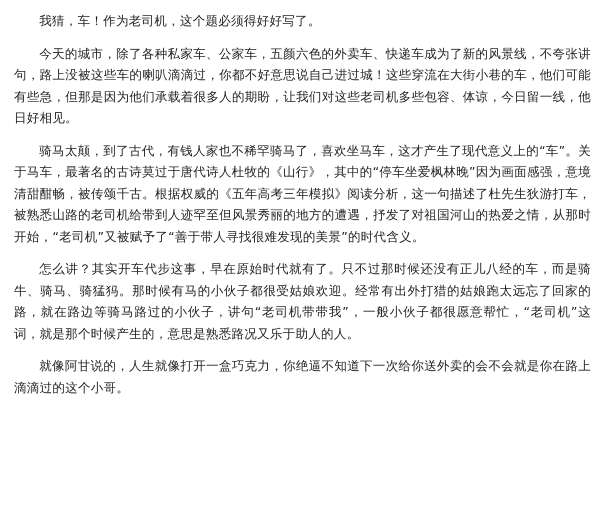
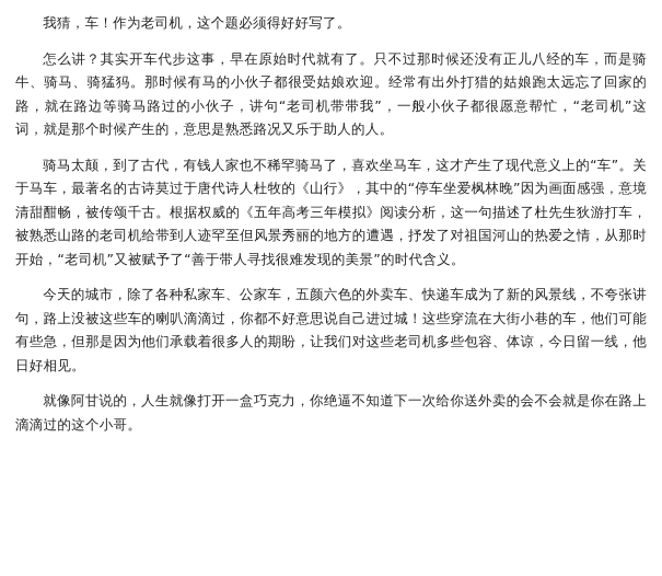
  我猜，车！作为老司机，这个题必须得好好写了。
- 今天的城市，除了各种私家车、公家车，五颜六色的外卖车、快递车成为了新的风景线，不夸张讲句，路上没被这些车的喇叭滴滴过，你都不好意思说自己进过城！这些穿流在大街小巷的车，他们可能有些急，但那是因为他们承载着很多人的期盼，让我们对这些老司机多些包容、体谅，今日留一线，他日好相见。
+ 怎么讲？其实开车代步这事，早在原始时代就有了。只不过那时候还没有正儿八经的车，而是骑牛、骑马、骑猛犸。那时候有马的小伙子都很受姑娘欢迎。经常有出外打猎的姑娘跑太远忘了回家的路，就在路边等骑马路过的小伙子，讲句“老司机带带我”，一般小伙子都很愿意帮忙，“老司机”这词，就是那个时候产生的，意思是熟悉路况又乐于助人的人。
  骑马太颠，到了古代，有钱人家也不稀罕骑马了，喜欢坐马车，这才产生了现代意义上的“车”。关于马车，最著名的古诗莫过于唐代诗人杜牧的《山行》，其中的“停车坐爱枫林晚”因为画面感强，意境清甜酣畅，被传颂千古。根据权威的《五年高考三年模拟》阅读分析，这一句描述了杜先生狄游打车，被熟悉山路的老司机给带到人迹罕至但风景秀丽的地方的遭遇，抒发了对祖国河山的热爱之情，从那时开始，“老司机”又被赋予了“善于带人寻找很难发现的美景”的时代含义。
- 怎么讲？其实开车代步这事，早在原始时代就有了。只不过那时候还没有正儿八经的车，而是骑牛、骑马、骑猛犸。那时候有马的小伙子都很受姑娘欢迎。经常有出外打猎的姑娘跑太远忘了回家的路，就在路边等骑马路过的小伙子，讲句“老司机带带我”，一般小伙子都很愿意帮忙，“老司机”这词，就是那个时候产生的，意思是熟悉路况又乐于助人的人。
+ 今天的城市，除了各种私家车、公家车，五颜六色的外卖车、快递车成为了新的风景线，不夸张讲句，路上没被这些车的喇叭滴滴过，你都不好意思说自己进过城！这些穿流在大街小巷的车，他们可能有些急，但那是因为他们承载着很多人的期盼，让我们对这些老司机多些包容、体谅，今日留一线，他日好相见。
  就像阿甘说的，人生就像打开一盒巧克力，你绝逼不知道下一次给你送外卖的会不会就是你在路上滴滴过的这个小哥。
